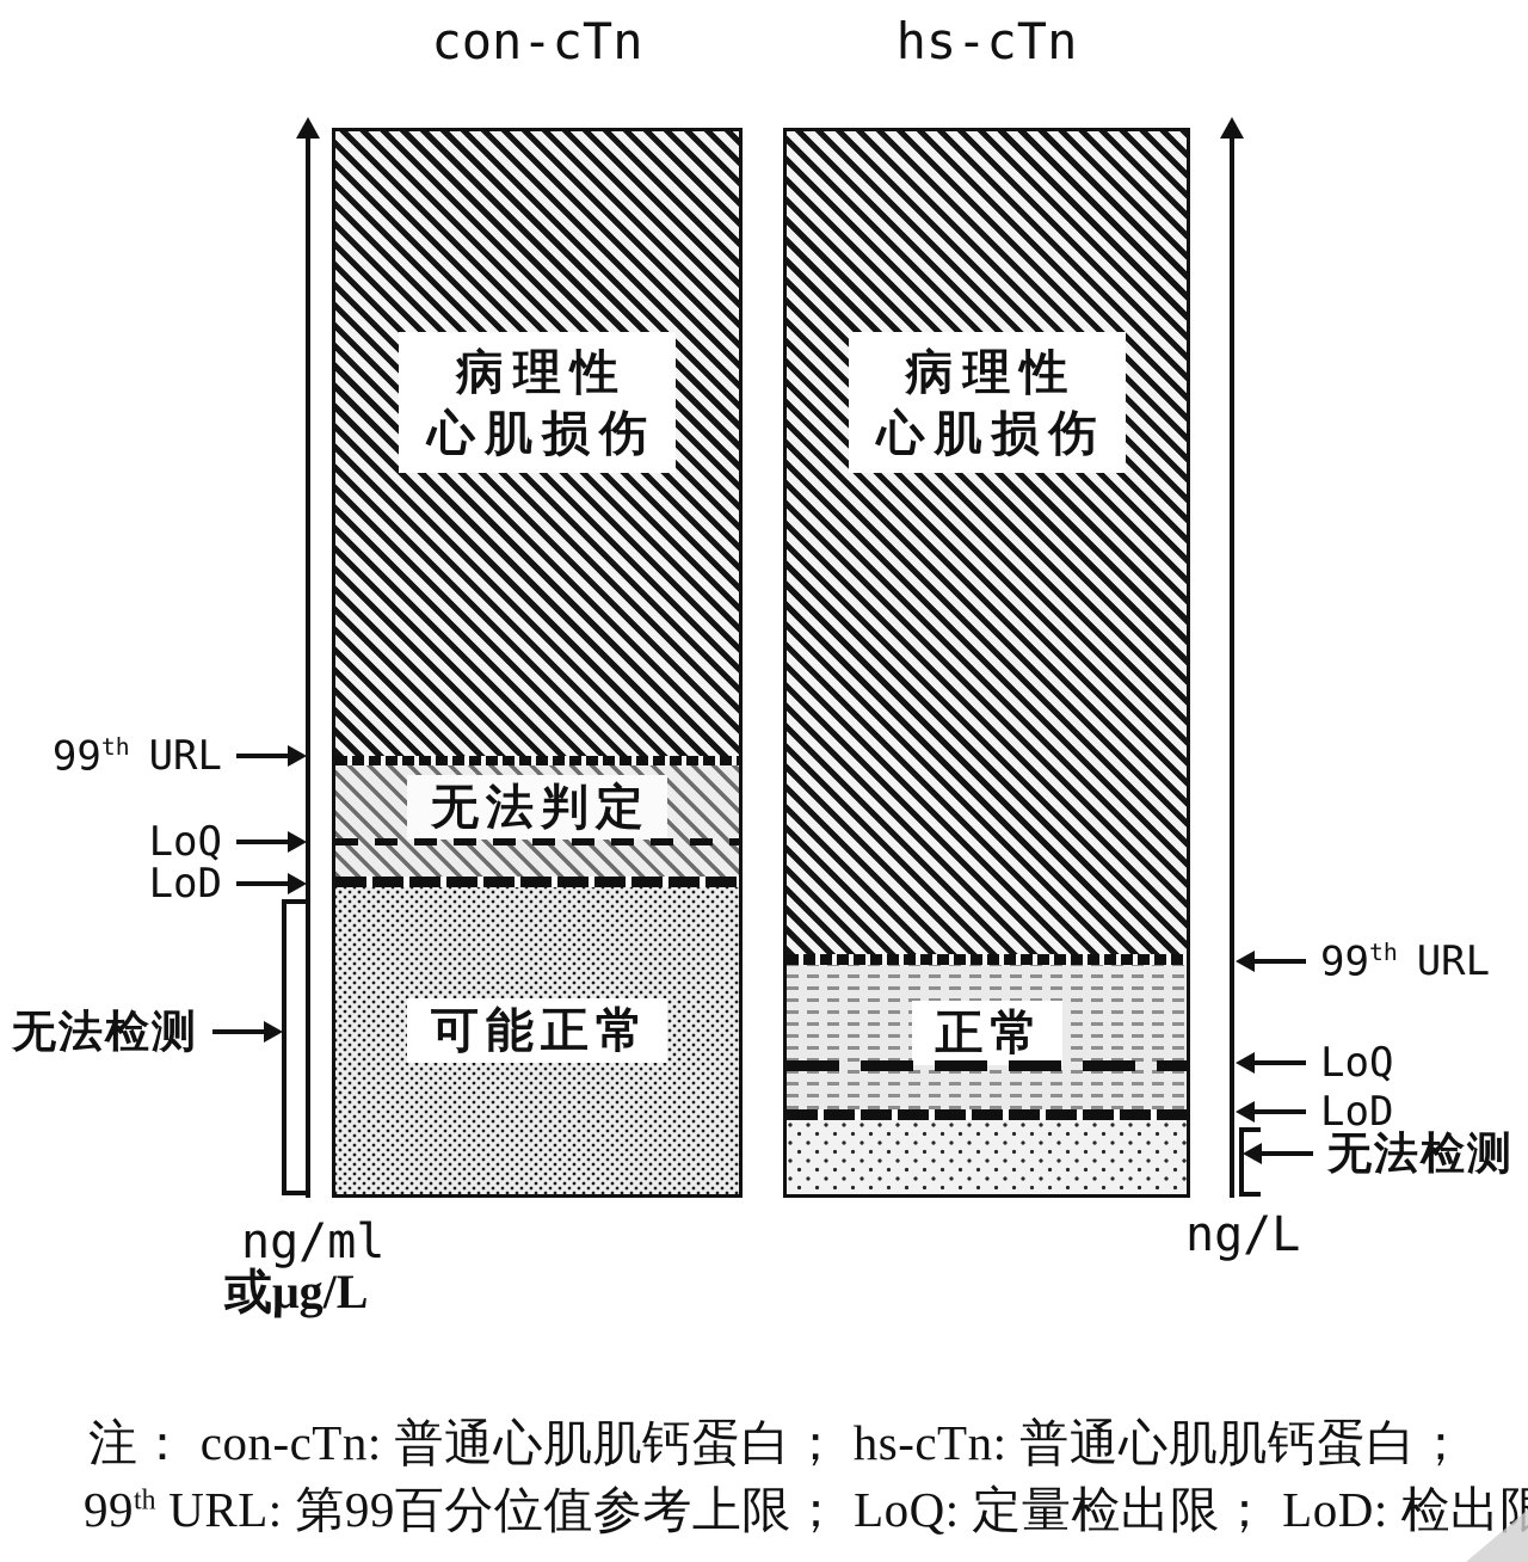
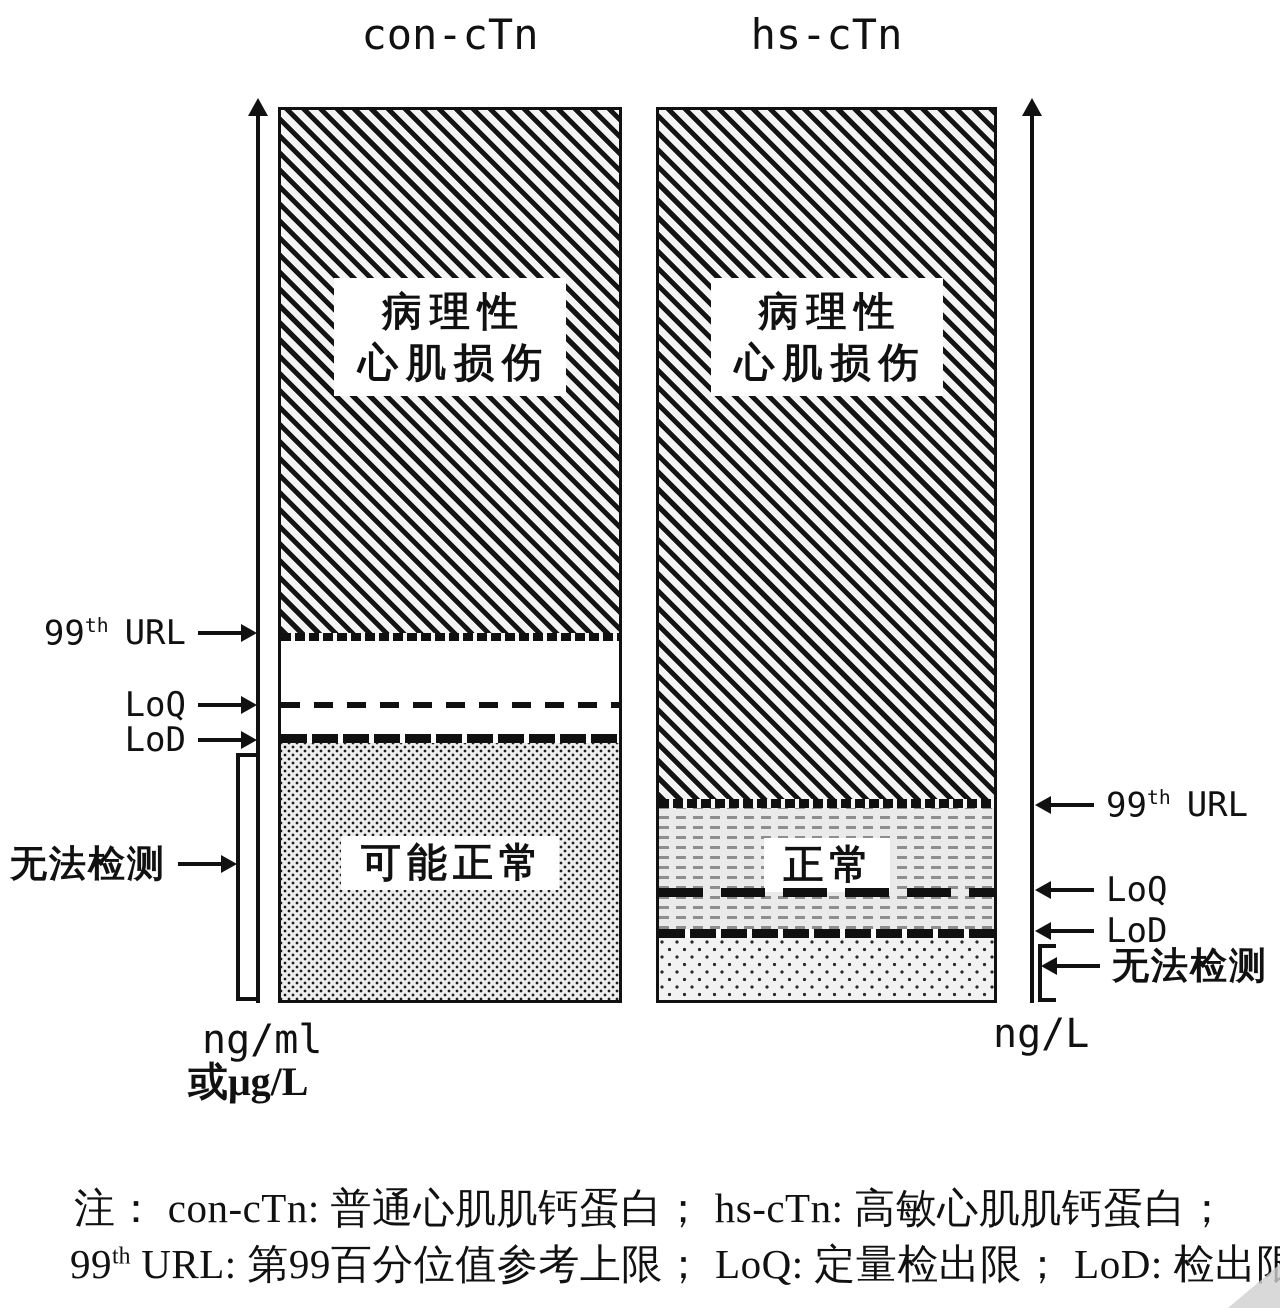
  con-cTn
  hs-cTn
  病理性
  心肌损伤
- 无法判定
  可能正常
  病理性
  心肌损伤
  正常
  99th URL
  LoQ
  LoD
  无法检测
  99th URL
  LoQ
  LoD
  无法检测
  ng/ml
  或μg/L
  ng/L
- 注： con-cTn: 普通心肌肌钙蛋白； hs-cTn: 普通心肌肌钙蛋白；
+ 注： con-cTn: 普通心肌肌钙蛋白； hs-cTn: 高敏心肌肌钙蛋白；
  99th URL: 第99百分位值参考上限； LoQ: 定量检出限； LoD: 检出限
